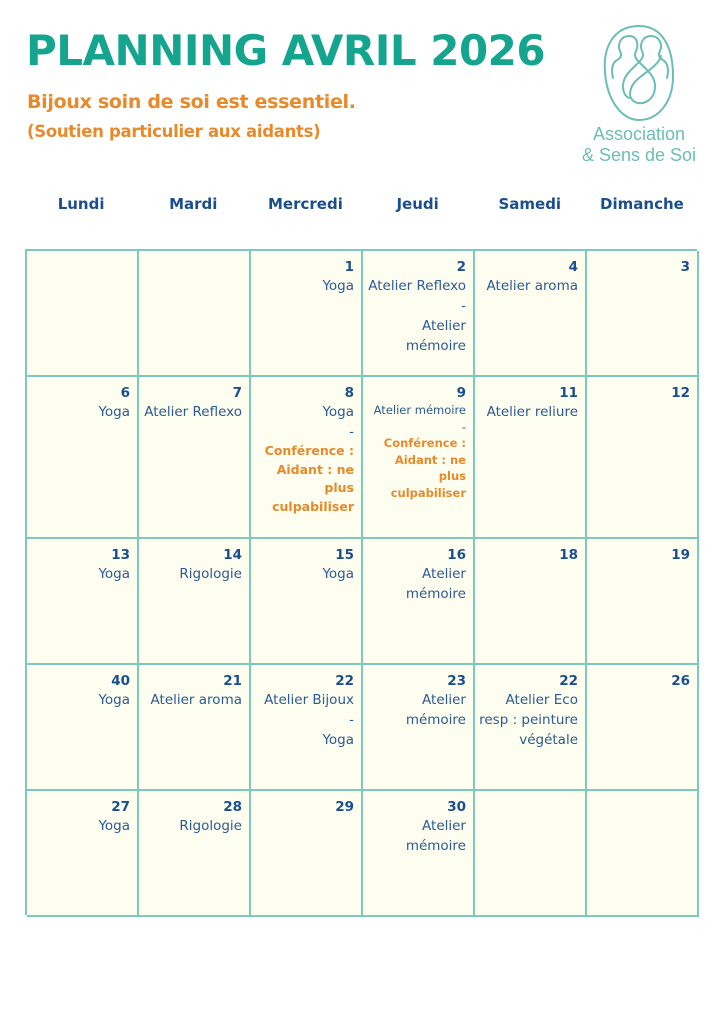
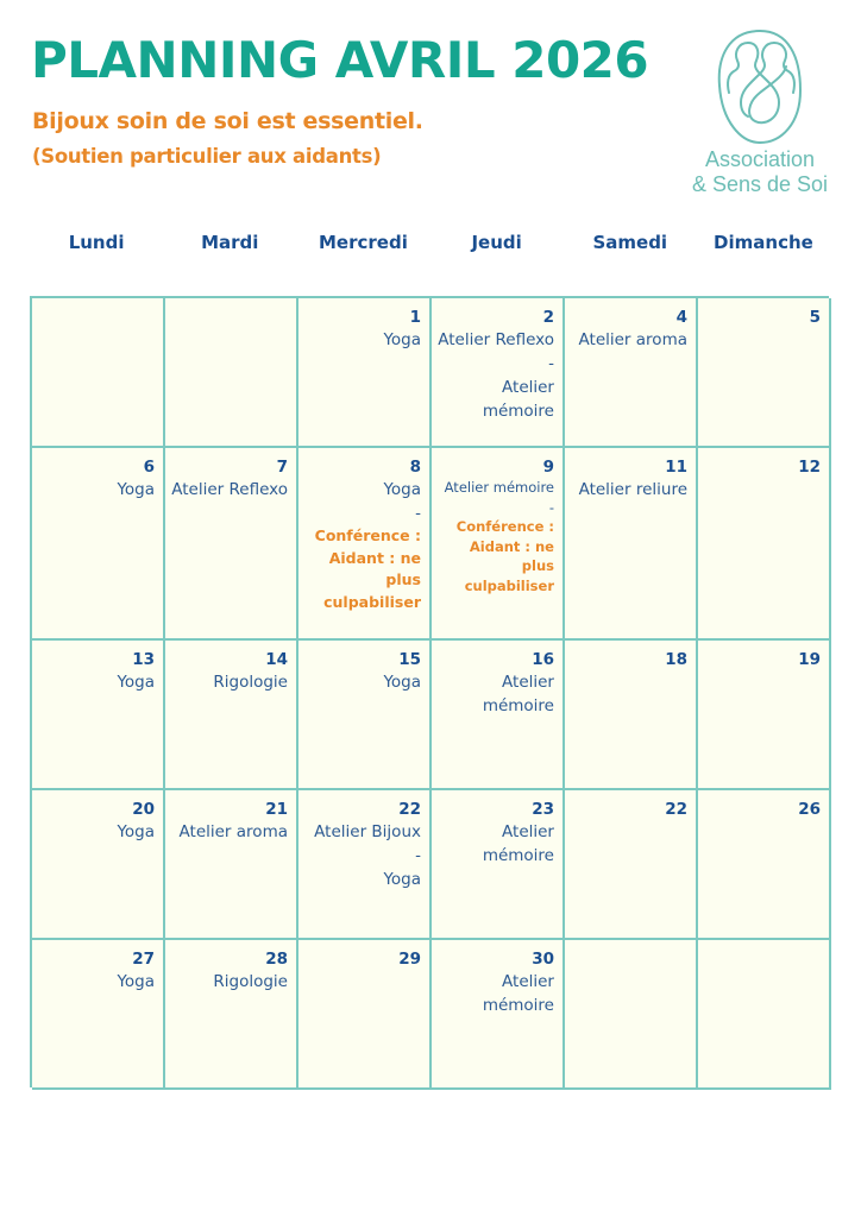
  PLANNING AVRIL 2026
  Bijoux soin de soi est essentiel.
  (Soutien particulier aux aidants)
  Association
  & Sens de Soi
  Lundi
  Mardi
  Mercredi
  Jeudi
  Samedi
  Dimanche
  1
  Yoga
  2
  Atelier Reflexo
  -
  Atelier mémoire
  4
  Atelier aroma
- 3
+ 5
  6
  Yoga
  7
  Atelier Reflexo
  8
  Yoga
  -
  Conférence : Aidant : ne plus culpabiliser
  9
  Atelier mémoire
  -
  Conférence : Aidant : ne plus culpabiliser
  11
  Atelier reliure
  12
  13
  Yoga
  14
  Rigologie
  15
  Yoga
  16
  Atelier mémoire
  18
  19
- 40
+ 20
  Yoga
  21
  Atelier aroma
  22
  Atelier Bijoux
  -
  Yoga
  23
  Atelier mémoire
  22
- Atelier Eco resp : peinture végétale
  26
  27
  Yoga
  28
  Rigologie
  29
  30
  Atelier mémoire
